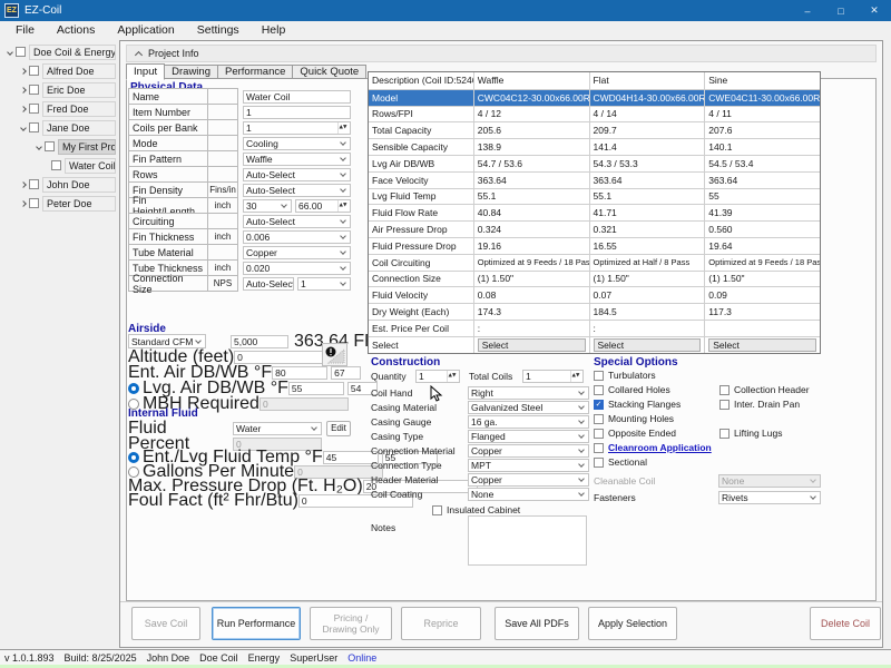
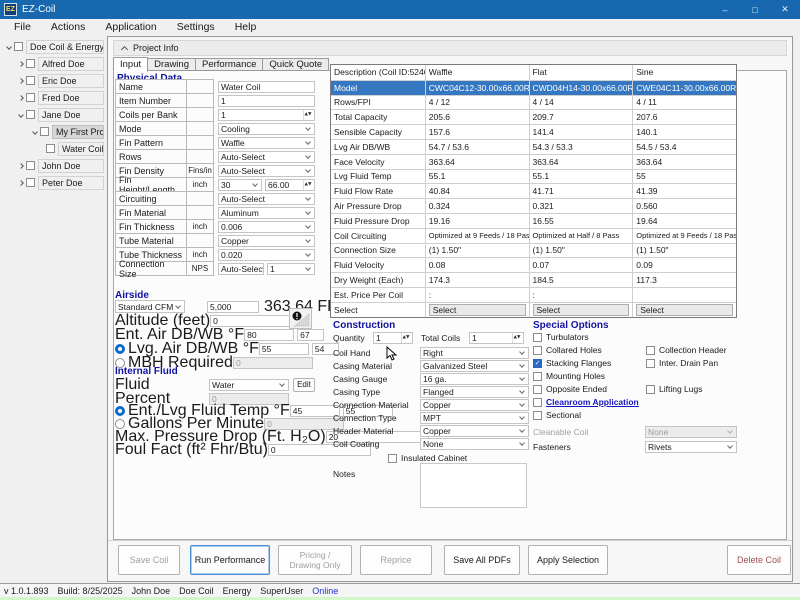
  EZ-Coil
  –
  □
  ✕
  File
  Actions
  Application
  Settings
  Help
  Doe Coil & Energy
  Alfred Doe
  Eric Doe
  Fred Doe
  Jane Doe
  My First Pro
  Water Coil
  John Doe
  Peter Doe
  Project Info
  Input
  Drawing
  Performance
  Quick Quote
  Name
  Water Coil
  Item Number
  1
  Coils per Bank
  1
  Mode
  Cooling
  Fin Pattern
  Waffle
  Rows
  Auto-Select
  Fin Density
  Fins/in
  Auto-Select
  Fin Height/Length
  inch
  30
  66.00
  Circuiting
  Auto-Select
+ Fin Material
+ Aluminum
  Fin Thickness
  inch
  0.006
  Tube Material
  Copper
  Tube Thickness
  inch
  0.020
  Connection Size
  NPS
  Auto-Selec
  1
  Airside
  Standard CFM
  5,000
  363.64 F
  Altitude (feet)
  0
  Ent. Air DB/WB °F
  80
  67
  Lvg. Air DB/WB °F
  55
  54
  MBH Required
  0
  Internal Fluid
  Fluid
  Water
  Edit
  Percent
  0
  Ent./Lvg Fluid Temp °F
  45
  55
  Gallons Per Minute
  0
  Max. Pressure Drop (Ft. H₂O)
  20
  Foul Fact (ft² Fhr/Btu)
  0
  Description (Coil ID:524
  Waffle
  Flat
  Sine
  Model
  CWC04C12-30.00x66.00R
  CWD04H14-30.00x66.00R
  CWE04C11-30.00x66.00R
  Rows/FPI
  4 / 12
  4 / 14
  4 / 11
  Total Capacity
  205.6
  209.7
  207.6
  Sensible Capacity
- 138.9
+ 157.6
  141.4
  140.1
  Lvg Air DB/WB
  54.7 / 53.6
  54.3 / 53.3
  54.5 / 53.4
  Face Velocity
  363.64
  363.64
  363.64
  Lvg Fluid Temp
  55.1
  55.1
  55
  Fluid Flow Rate
  40.84
  41.71
  41.39
  Air Pressure Drop
  0.324
  0.321
  0.560
  Fluid Pressure Drop
  19.16
  16.55
  19.64
  Coil Circuiting
  Optimized at 9 Feeds / 18 Pas
  Optimized at Half / 8 Pass
  Optimized at 9 Feeds / 18 Pas
  Connection Size
  (1) 1.50"
  (1) 1.50"
  (1) 1.50"
  Fluid Velocity
  0.08
  0.07
  0.09
  Dry Weight (Each)
  174.3
  184.5
  117.3
  Est. Price Per Coil
  :
  :
  Select
  Select
  Select
  Select
  Construction
  Quantity
  1
  Total Coils
  1
  Coil Hand
  Right
  Casing Material
  Galvanized Steel
  Casing Gauge
  16 ga.
  Casing Type
  Flanged
  Connection Material
  Copper
  Connection Type
  MPT
  Header Material
  Copper
  Coil Coating
  None
  Insulated Cabinet
  Notes
  Special Options
  Turbulators
  Collared Holes
  Stacking Flanges
  Mounting Holes
  Opposite Ended
  Cleanroom Application
  Sectional
  Collection Header
  Inter. Drain Pan
  Lifting Lugs
  Cleanable Coil
  None
  Fasteners
  Rivets
  Save Coil
  Run Performance
  Pricing / Drawing Only
  Reprice
  Save All PDFs
  Apply Selection
  Delete Coil
  v 1.0.1.893
  Build: 8/25/2025
  John Doe
  Doe Coil
  Energy
  SuperUser
  Online
